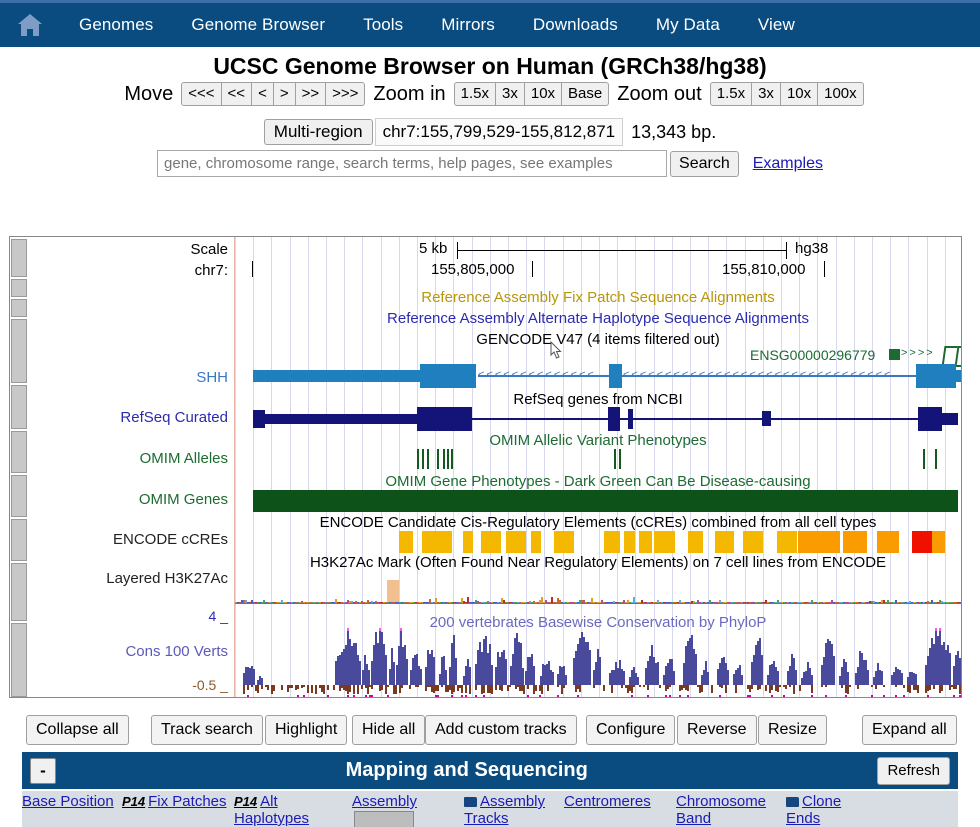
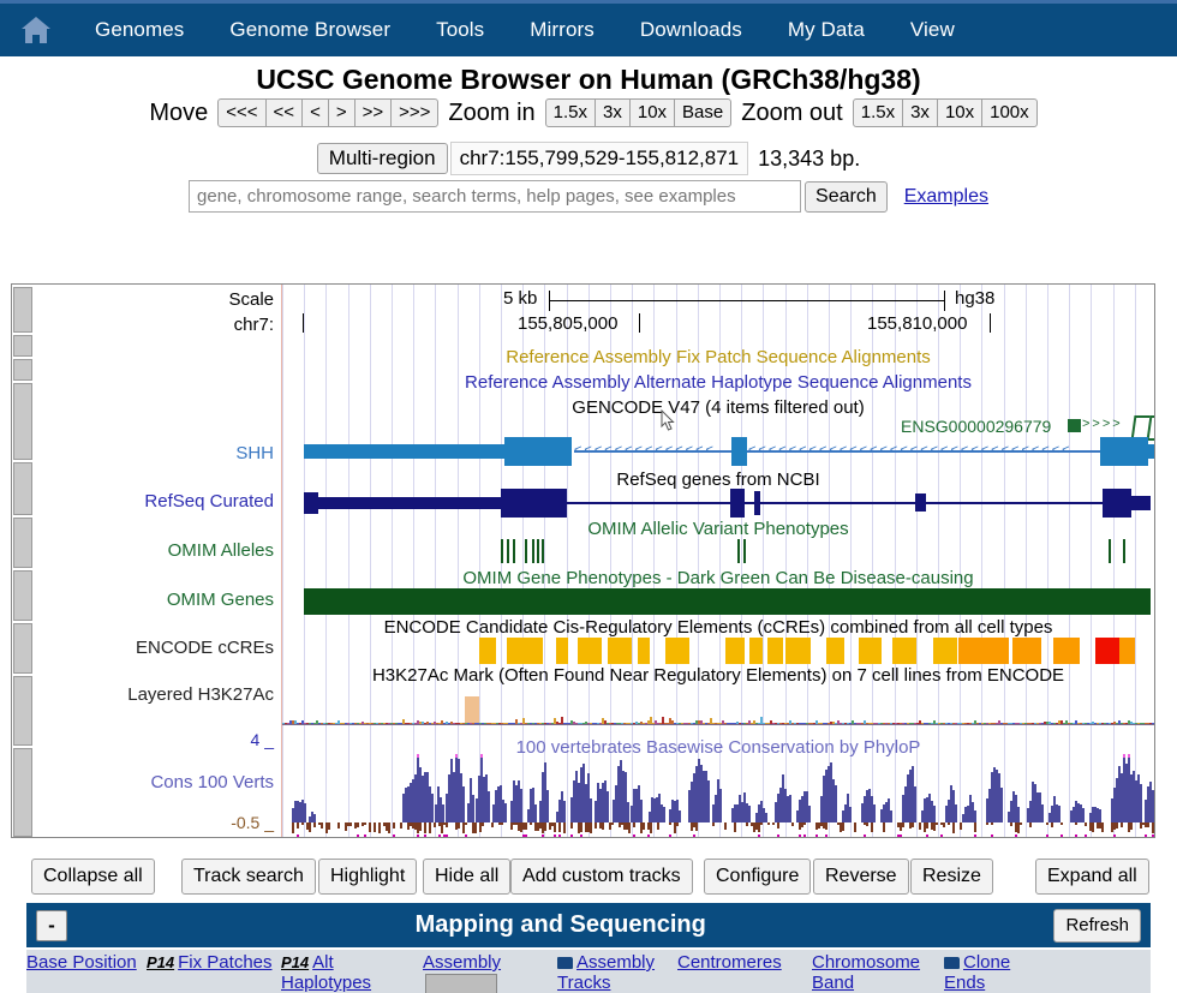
  Genomes
  Genome Browser
  Tools
  Mirrors
  Downloads
  My Data
  View
  UCSC Genome Browser on Human (GRCh38/hg38)
  Move
  <<<
  <<
  <
  >
  >>
  >>>
  Zoom in
  1.5x
  3x
  10x
  Base
  Zoom out
  1.5x
  3x
  10x
  100x
  Multi-region
  chr7:155,799,529-155,812,871
  13,343 bp.
  gene, chromosome range, search terms, help pages, see examples
  Search
  Examples
  Scale
  chr7:
  SHH
  RefSeq Curated
  OMIM Alleles
  OMIM Genes
  ENCODE cCREs
  Layered H3K27Ac
  4 _
  Cons 100 Verts
  -0.5 _
  5 kb
  hg38
  155,805,000
  155,810,000
  Reference Assembly Fix Patch Sequence Alignments
  Reference Assembly Alternate Haplotype Sequence Alignments
  GENCODE V47 (4 items filtered out)
  RefSeq genes from NCBI
  OMIM Allelic Variant Phenotypes
  OMIM Gene Phenotypes - Dark Green Can Be Disease-causing
  ENCODE Candidate Cis-Regulatory Elements (cCREs) combined from all cell types
  H3K27Ac Mark (Often Found Near Regulatory Elements) on 7 cell lines from ENCODE
- 200 vertebrates Basewise Conservation by PhyloP
+ 100 vertebrates Basewise Conservation by PhyloP
  ENSG00000296779
  >>>>
  <<<<<<<<<<<<<<<<<<<<<<<<<<<<<<<<
  Collapse all
  Track search
  Highlight
  Hide all
  Add custom tracks
  Configure
  Reverse
  Resize
  Expand all
  -
  Mapping and Sequencing
  Refresh
  Base Position
  P14 Fix Patches
  P14 Alt Haplotypes
  Assembly
  Assembly Tracks
  Centromeres
  Chromosome Band
  Clone Ends
